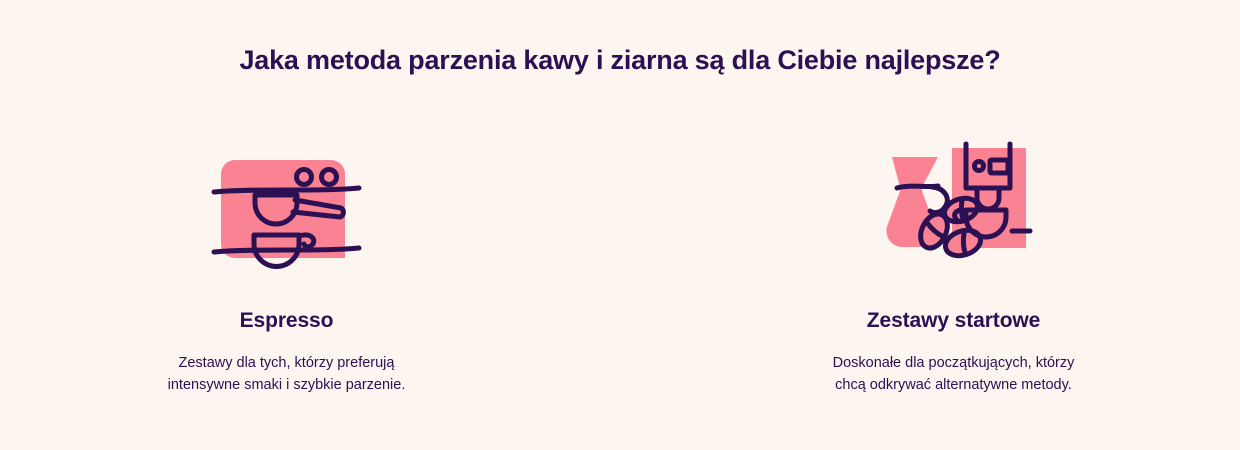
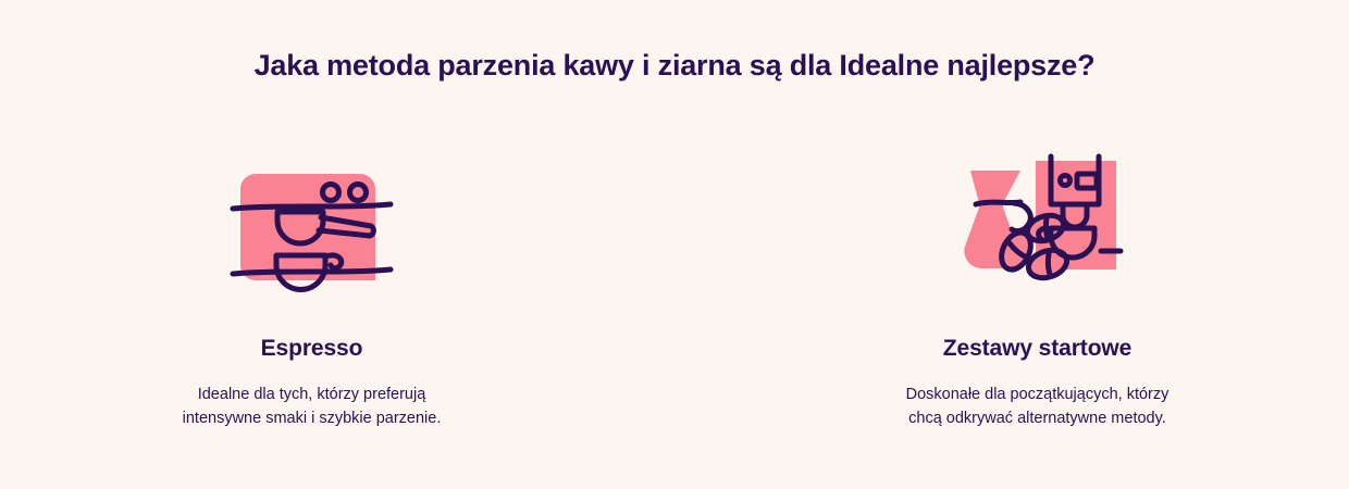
- Jaka metoda parzenia kawy i ziarna są dla Ciebie najlepsze?
+ Jaka metoda parzenia kawy i ziarna są dla Idealne najlepsze?
  Espresso
- Zestawy dla tych, którzy preferują
+ Idealne dla tych, którzy preferują
  intensywne smaki i szybkie parzenie.
  Zestawy startowe
  Doskonałe dla początkujących, którzy
  chcą odkrywać alternatywne metody.
